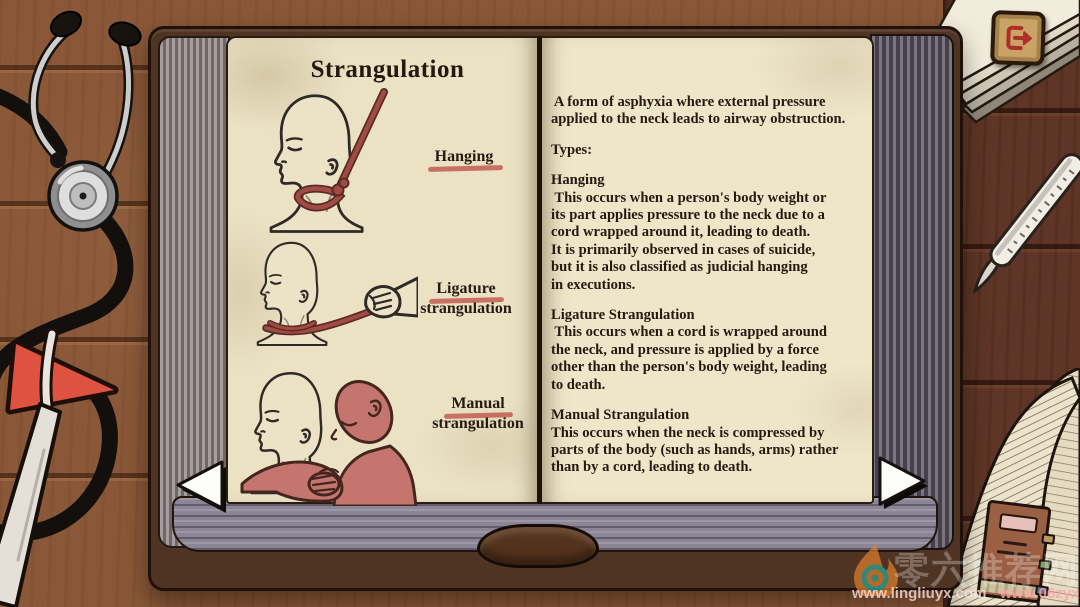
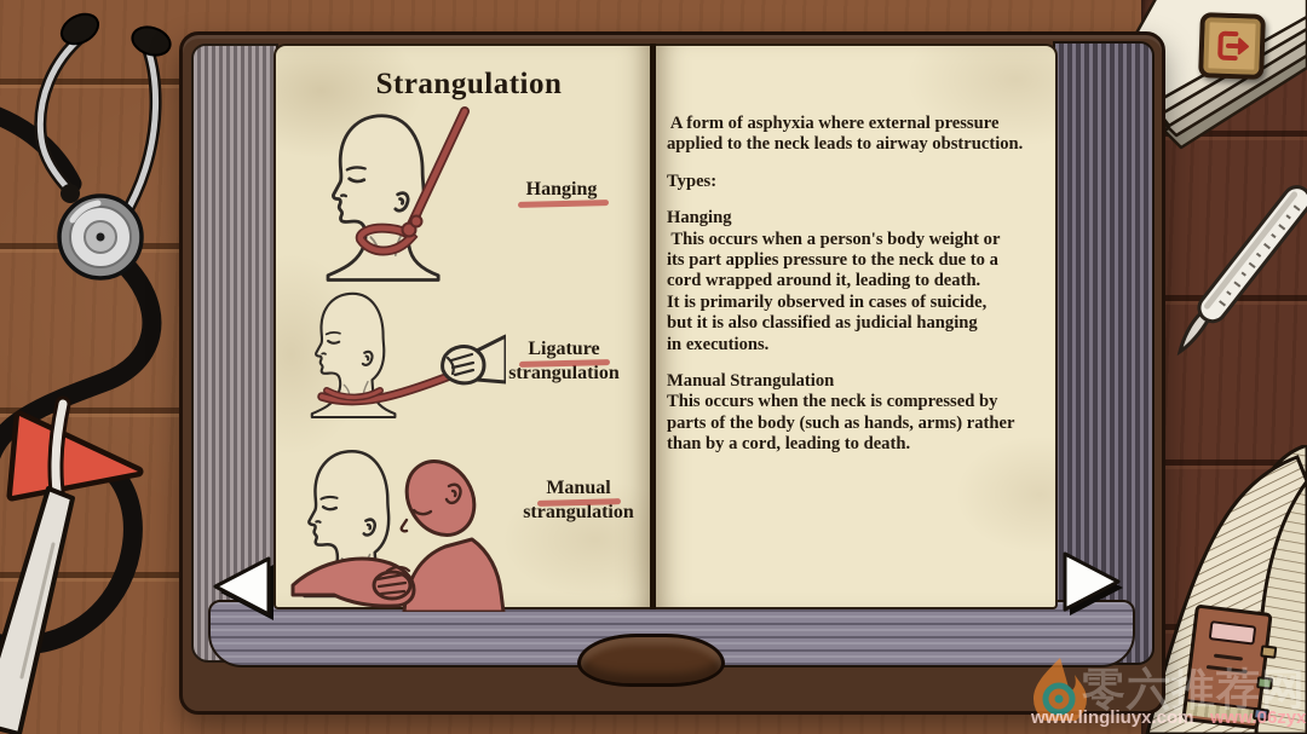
  Strangulation
  Hanging
  Ligature
  strangulation
  Manual
  strangulation
  A form of asphyxia where external pressure
  applied to the neck leads to airway obstruction.
  Types:
  Hanging
  This occurs when a person's body weight or
  its part applies pressure to the neck due to a
  cord wrapped around it, leading to death.
  It is primarily observed in cases of suicide,
  but it is also classified as judicial hanging
  in executions.
- Ligature Strangulation
- This occurs when a cord is wrapped around
- the neck, and pressure is applied by a force
- other than the person's body weight, leading
- to death.
  Manual Strangulation
  This occurs when the neck is compressed by
  parts of the body (such as hands, arms) rather
  than by a cord, leading to death.
  零六推荐网
  www.lingliuyx.com
